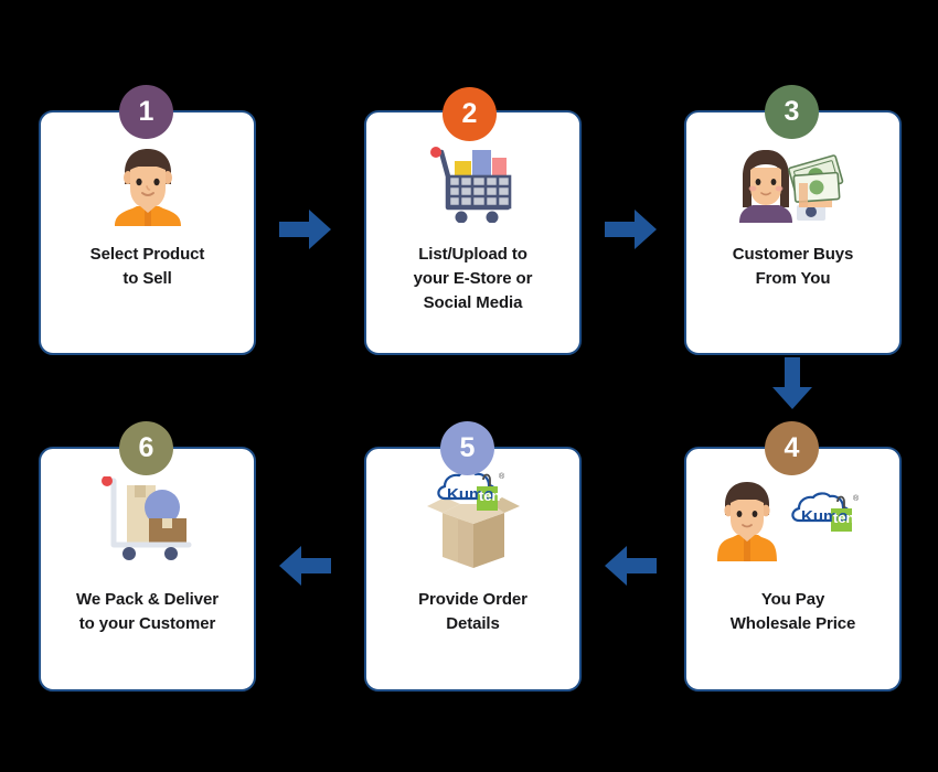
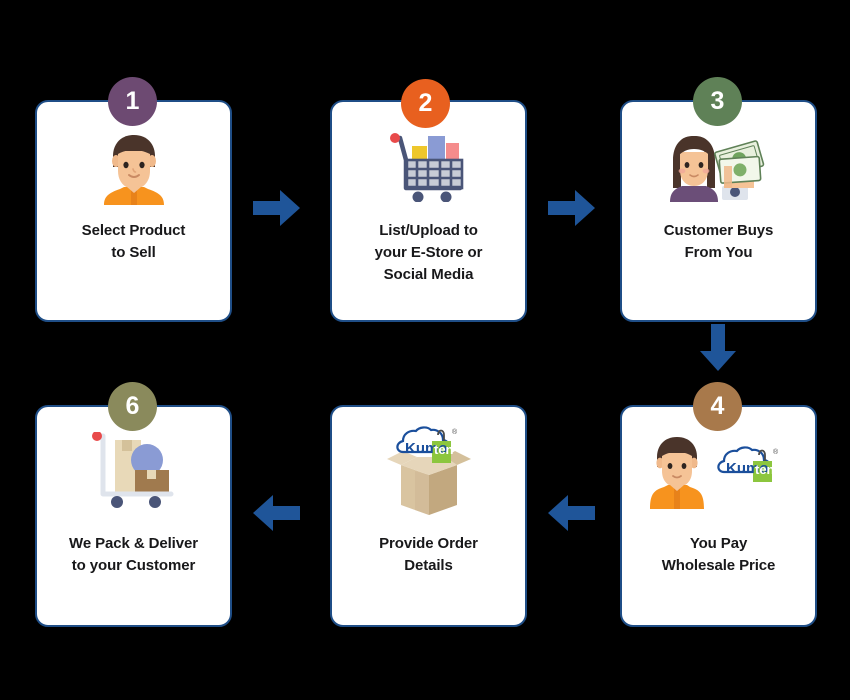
  Select Product
  to Sell
  1
  List/Upload to
  your E-Store or
  Social Media
  2
  Customer Buys
  From You
  3
  Kumo
  ten
  You Pay
  Wholesale Price
  4
  Kumo
  ten
  Provide Order
  Details
- 5
  We Pack & Deliver
  to your Customer
  6
